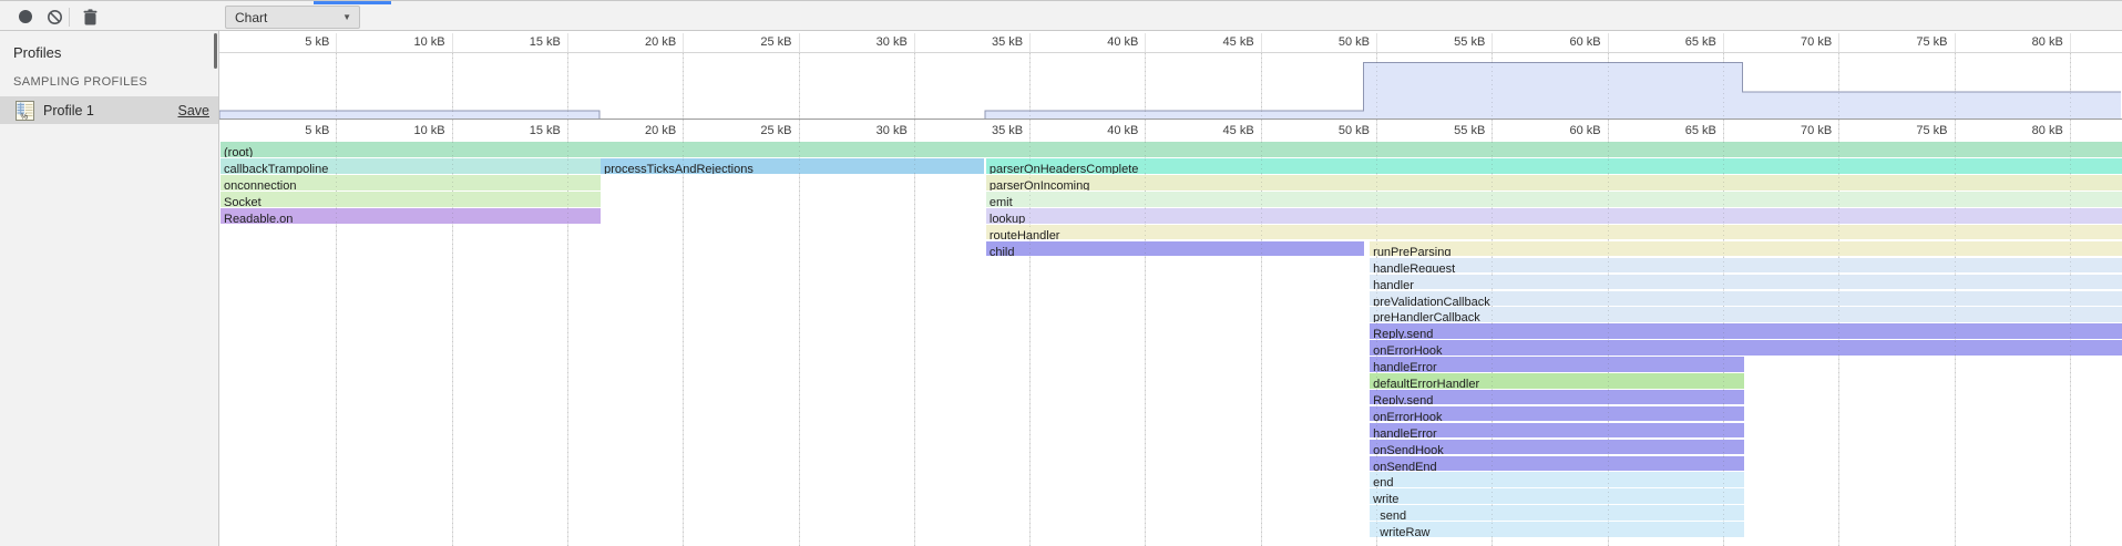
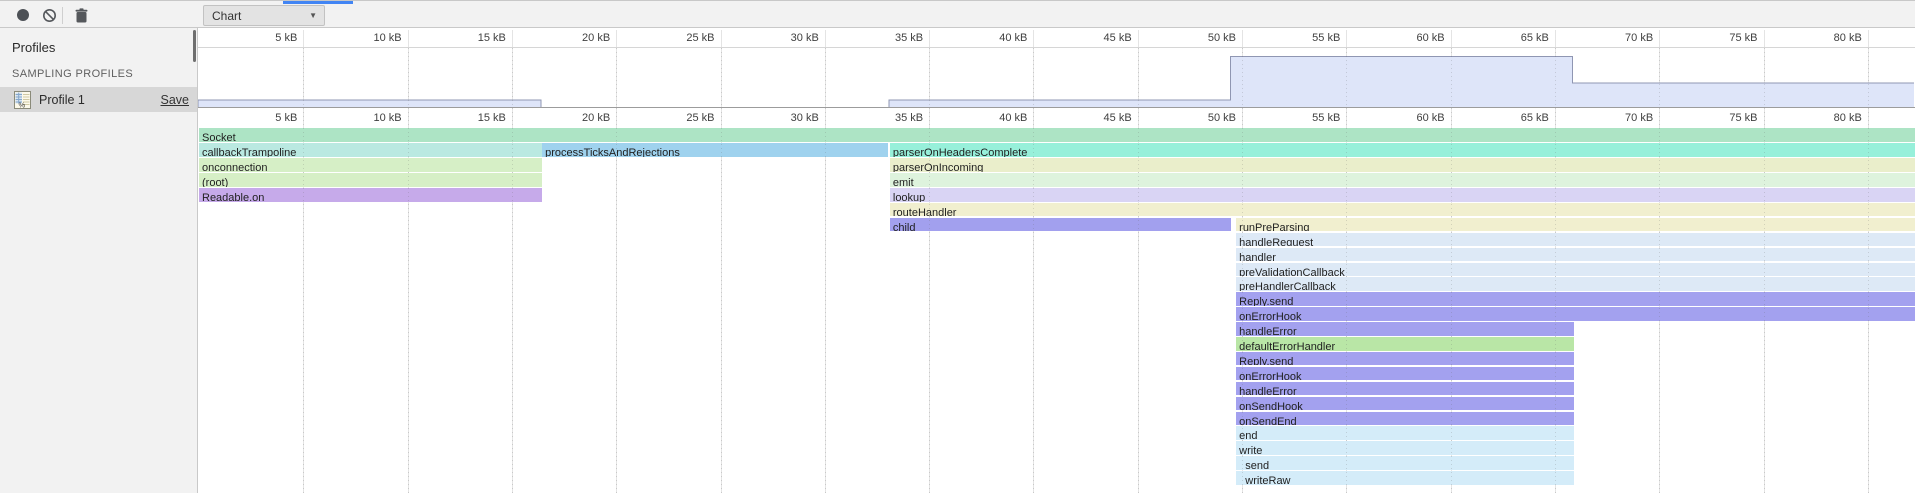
  Chart
  ▼
  Profiles
  SAMPLING PROFILES
  %
  Profile 1
  Save
  5 kB
  5 kB
  10 kB
  10 kB
  15 kB
  15 kB
  20 kB
  20 kB
  25 kB
  25 kB
  30 kB
  30 kB
  35 kB
  35 kB
  40 kB
  40 kB
  45 kB
  45 kB
  50 kB
  50 kB
  55 kB
  55 kB
  60 kB
  60 kB
  65 kB
  65 kB
  70 kB
  70 kB
  75 kB
  75 kB
  80 kB
  80 kB
- (root)
+ Socket
  callbackTrampoline
  processTicksAndRejections
  parsernHeadersComplete
  onconnection
  parsernIncoming
- Socket
+ (root)
  emit
  Readable.on
  lookup
  routeHndler
  child
  runPreParsing
  andleRequest
  andler
  reValidationCallback
  reHandlerCallback
  Reply.send
  nErrorHook
  andleError
  efaultErrorHandler
  Reply.send
  nErrorHook
  andleError
  nSendHook
  nSendEnd
  write_
  send
  writeRaw
